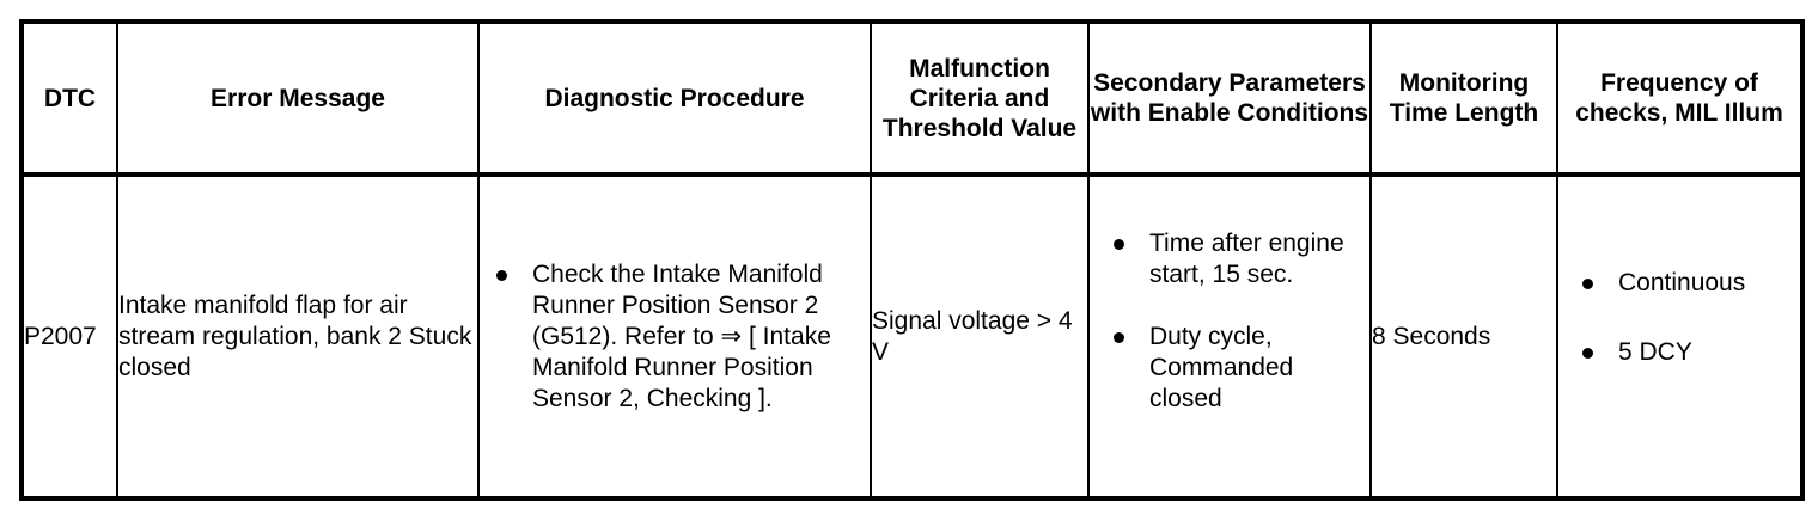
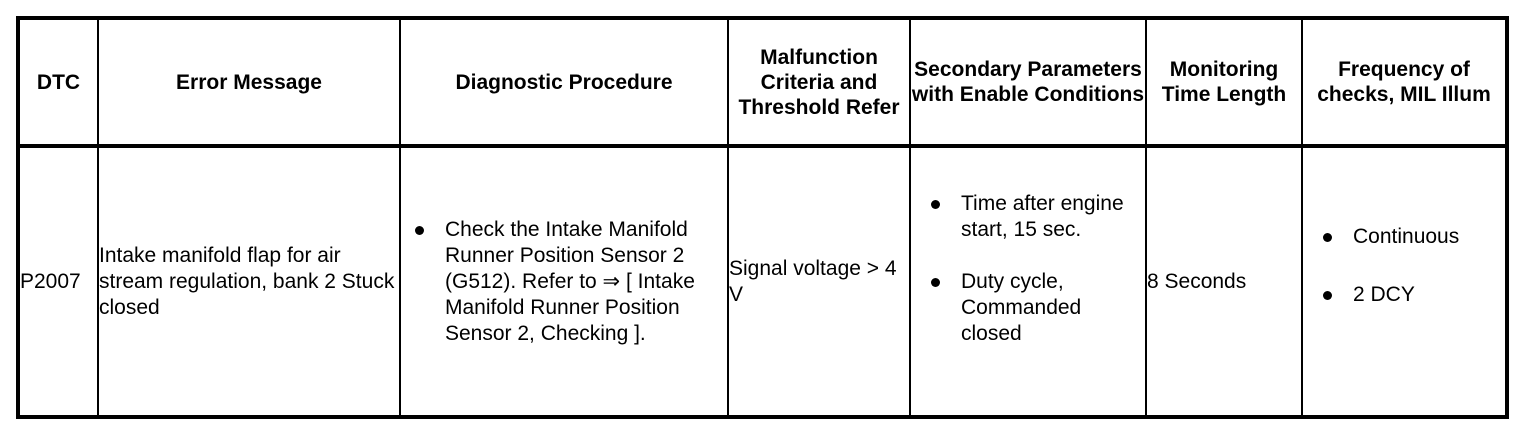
- DTC	Error Message	Diagnostic Procedure	Malfunction Criteria and Threshold Value	Secondary Parameters with Enable Conditions	Monitoring Time Length	Frequency of checks, MIL Illum
+ DTC	Error Message	Diagnostic Procedure	Malfunction Criteria and Threshold Refer	Secondary Parameters with Enable Conditions	Monitoring Time Length	Frequency of checks, MIL Illum
- P2007	Intake manifold flap for air stream regulation, bank 2 Stuck closed	Check the Intake Manifold Runner Position Sensor 2 (G512). Refer to ⇒ [ Intake Manifold Runner Position Sensor 2, Checking ].	Signal voltage > 4 V	Time after engine start, 15 sec. Duty cycle, Commanded closed	8 Seconds	Continuous 5 DCY
+ P2007	Intake manifold flap for air stream regulation, bank 2 Stuck closed	Check the Intake Manifold Runner Position Sensor 2 (G512). Refer to ⇒ [ Intake Manifold Runner Position Sensor 2, Checking ].	Signal voltage > 4 V	Time after engine start, 15 sec. Duty cycle, Commanded closed	8 Seconds	Continuous 2 DCY
